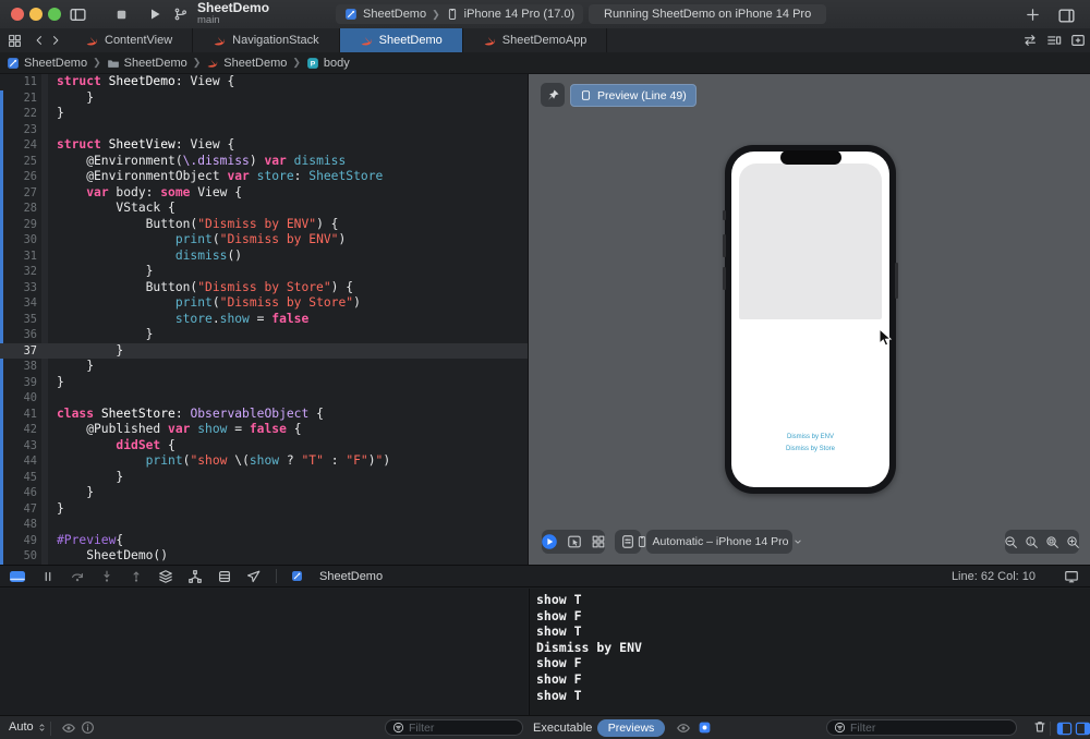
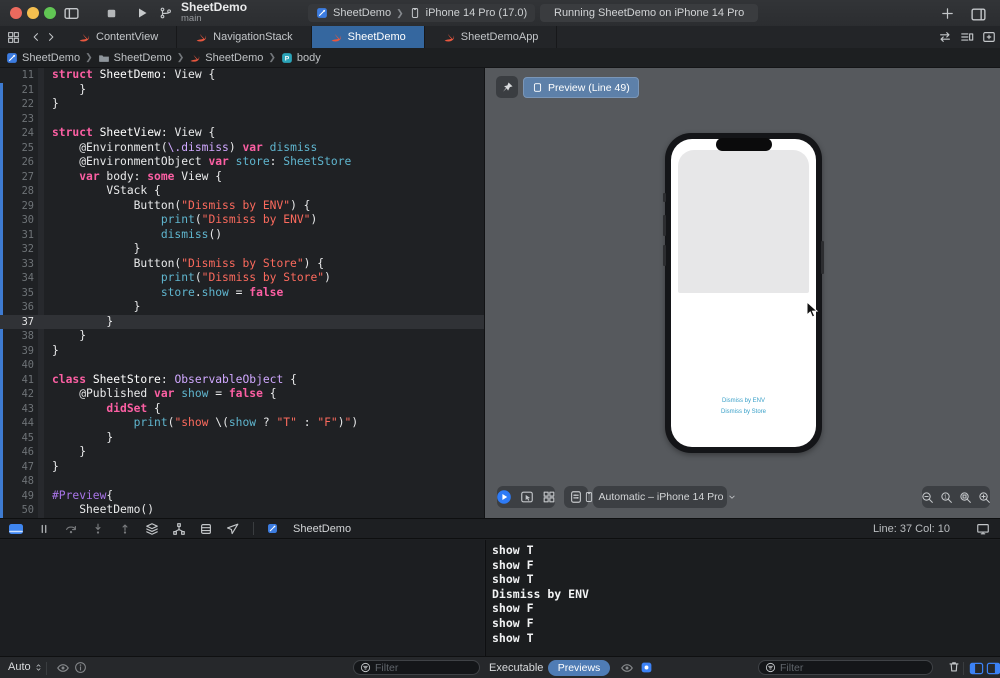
  SheetDemo
  main
  SheetDemo
  ❯
  iPhone 14 Pro (17.0)
  Running SheetDemo on iPhone 14 Pro
  ContentView
  NavigationStack
  SheetDemo
  SheetDemoApp
  SheetDemo
  ❯
  SheetDemo
  ❯
  SheetDemo
  ❯
  body
  11
  struct SheetDemo: View {
  21
  }
  22
  }
  23
  24
  struct SheetView: View {
  25
  @Environment(\.dismiss) var dismiss
  26
  @EnvironmentObject var store: SheetStore
  27
  var body: some View {
  28
  VStack {
  29
  Button("Dismiss by ENV") {
  30
  print("Dismiss by ENV")
  31
  dismiss()
  32
  }
  33
  Button("Dismiss by Store") {
  34
  print("Dismiss by Store")
  35
  store.show = false
  36
  }
  37
  }
  38
  }
  39
  }
  40
  41
  class SheetStore: ObservableObject {
  42
  @Published var show = false {
  43
  didSet {
  44
  print("show \(show ? "T" : "F")")
  45
  }
  46
  }
  47
  }
  48
  49
  #Preview{
  50
  SheetDemo()
  Preview (Line 49)
  Automatic – iPhone 14 Pro
  SheetDemo
- Line: 62 Col: 10
+ Line: 37 Col: 10
  show T
  show F
  show T
  Dismiss by ENV
  show F
  show F
  show T
  Auto
  Filter
  Executable
  Previews
  Filter
